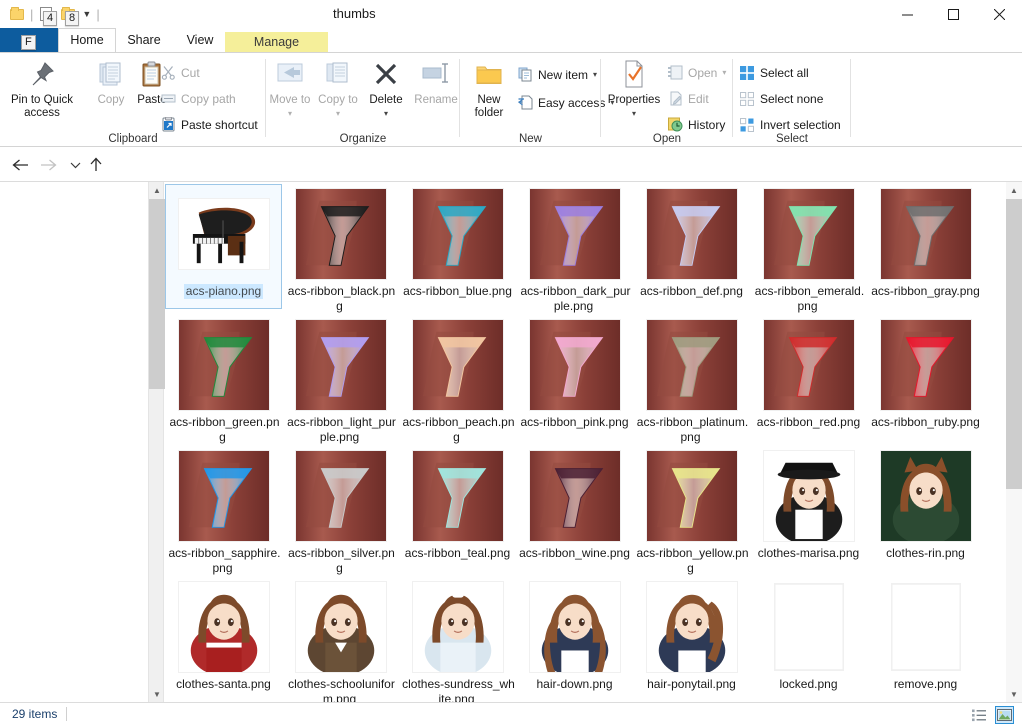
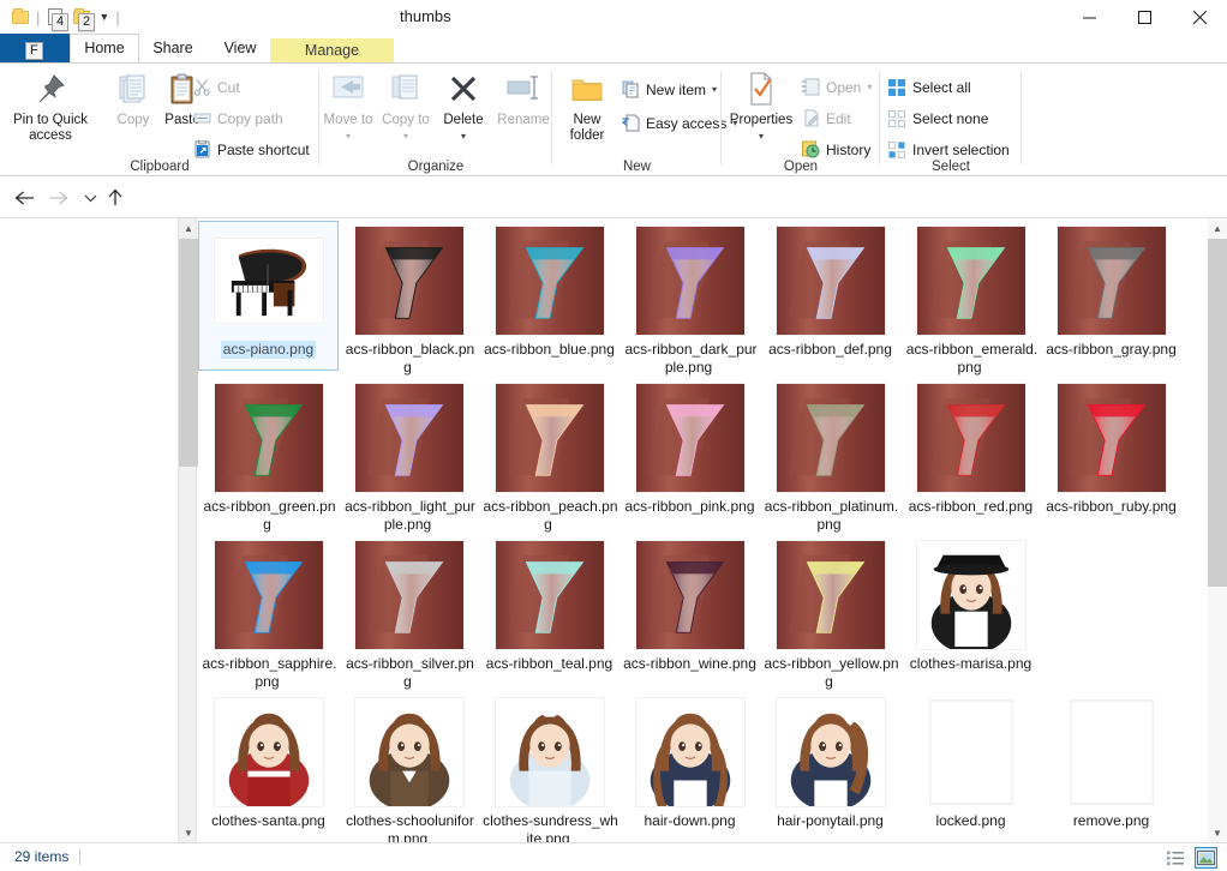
  |
  ▼
  |
  4
- 8
+ 2
  thumbs
  F
  Home
  Share
  View
  Manage
  Pin to Quick access
  Copy
  Past
  Cut
  Copy path
  Paste shortcut
  Clipboard
  Move to
  ▾
  Copy to
  ▾
  Delete
  ▾
  Rename
  Organize
  New
  folder
  New item
  ▾
  Easy access
  ▾
  New
  Properties
  ▾
  Open
  ▾
  Edit
  History
  Open
  Select all
  Select none
  Invert selection
  Select
  ▲
  ▼
  ▲
  ▼
  acs-piano.png
  acs-ribbon_black.png
  acs-ribbon_blue.png
  acs-ribbon_dark_purple.png
  acs-ribbon_def.png
  acs-ribbon_emerald.png
  acs-ribbon_gray.png
  acs-ribbon_green.png
  acs-ribbon_light_purple.png
  acs-ribbon_peach.png
  acs-ribbon_pink.png
  acs-ribbon_platinum.png
  acs-ribbon_red.png
  acs-ribbon_ruby.png
  acs-ribbon_sapphire.png
  acs-ribbon_silver.png
  acs-ribbon_teal.png
  acs-ribbon_wine.png
  acs-ribbon_yellow.png
  clothes-marisa.png
- clothes-rin.png
  clothes-santa.png
  clothes-schooluniform.png
  clothes-sundress_white.png
  hair-down.png
  hair-ponytail.png
  locked.png
  remove.png
  29 items
